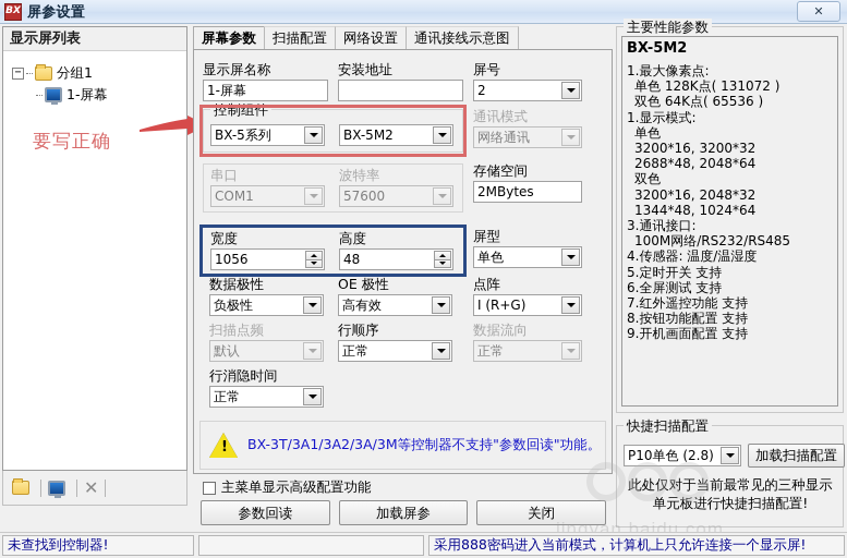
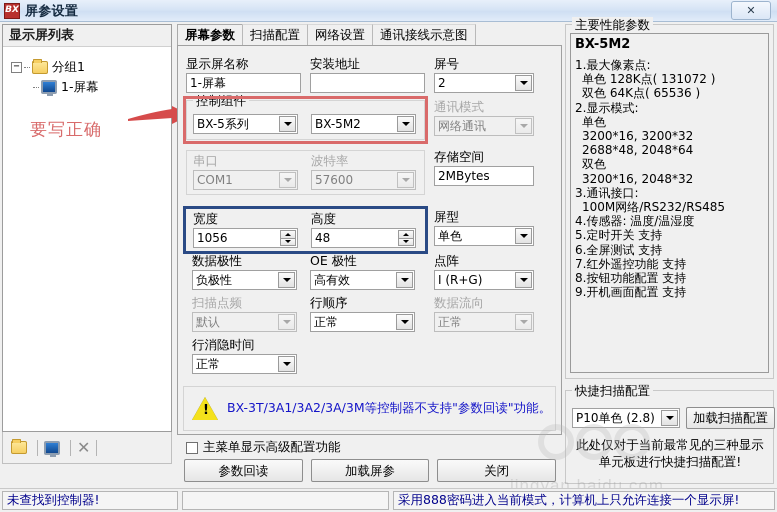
  BX
  屏参设置
  ✕
  显示屏列表
  −
  分组1
  1-屏幕
  要写正确
  ✕
  屏幕参数
  扫描配置
  网络设置
  通讯接线示意图
  显示屏名称
  1-屏幕
  安装地址
  屏号
  2
  控制组件
  BX-5系列
  BX-5M2
  通讯模式
  网络通讯
  串口
  COM1
  波特率
  57600
  存储空间
  2MBytes
  宽度
  1056
  高度
  48
  屏型
  单色
  数据极性
  负极性
  OE 极性
  高有效
  点阵
  I (R+G)
  扫描点频
  默认
  行顺序
  正常
  数据流向
  正常
  行消隐时间
  正常
  BX-3T/3A1/3A2/3A/3M等控制器不支持"参数回读"功能。
  主菜单显示高级配置功能
  参数回读
  加载屏参
  关闭
  主要性能参数
  BX-5M2
  1.最大像素点:
  单色 128K点( 131072 )
  双色 64K点( 65536 )
- 1.显示模式:
+ 2.显示模式:
  单色
  3200*16, 3200*32
  2688*48, 2048*64
  双色
  3200*16, 2048*32
- 1344*48, 1024*64
  3.通讯接口:
  100M网络/RS232/RS485
  4.传感器: 温度/温湿度
  5.定时开关 支持
  6.全屏测试 支持
  7.红外遥控功能 支持
  8.按钮功能配置 支持
  9.开机画面配置 支持
  快捷扫描配置
  P10单色 (2.8)
  加载扫描配置
  此处仅对于当前最常见的三种显示单元板进行快捷扫描配置!
  jingyan.baidu.com
  未查找到控制器!
  采用888密码进入当前模式，计算机上只允许连接一个显示屏!
